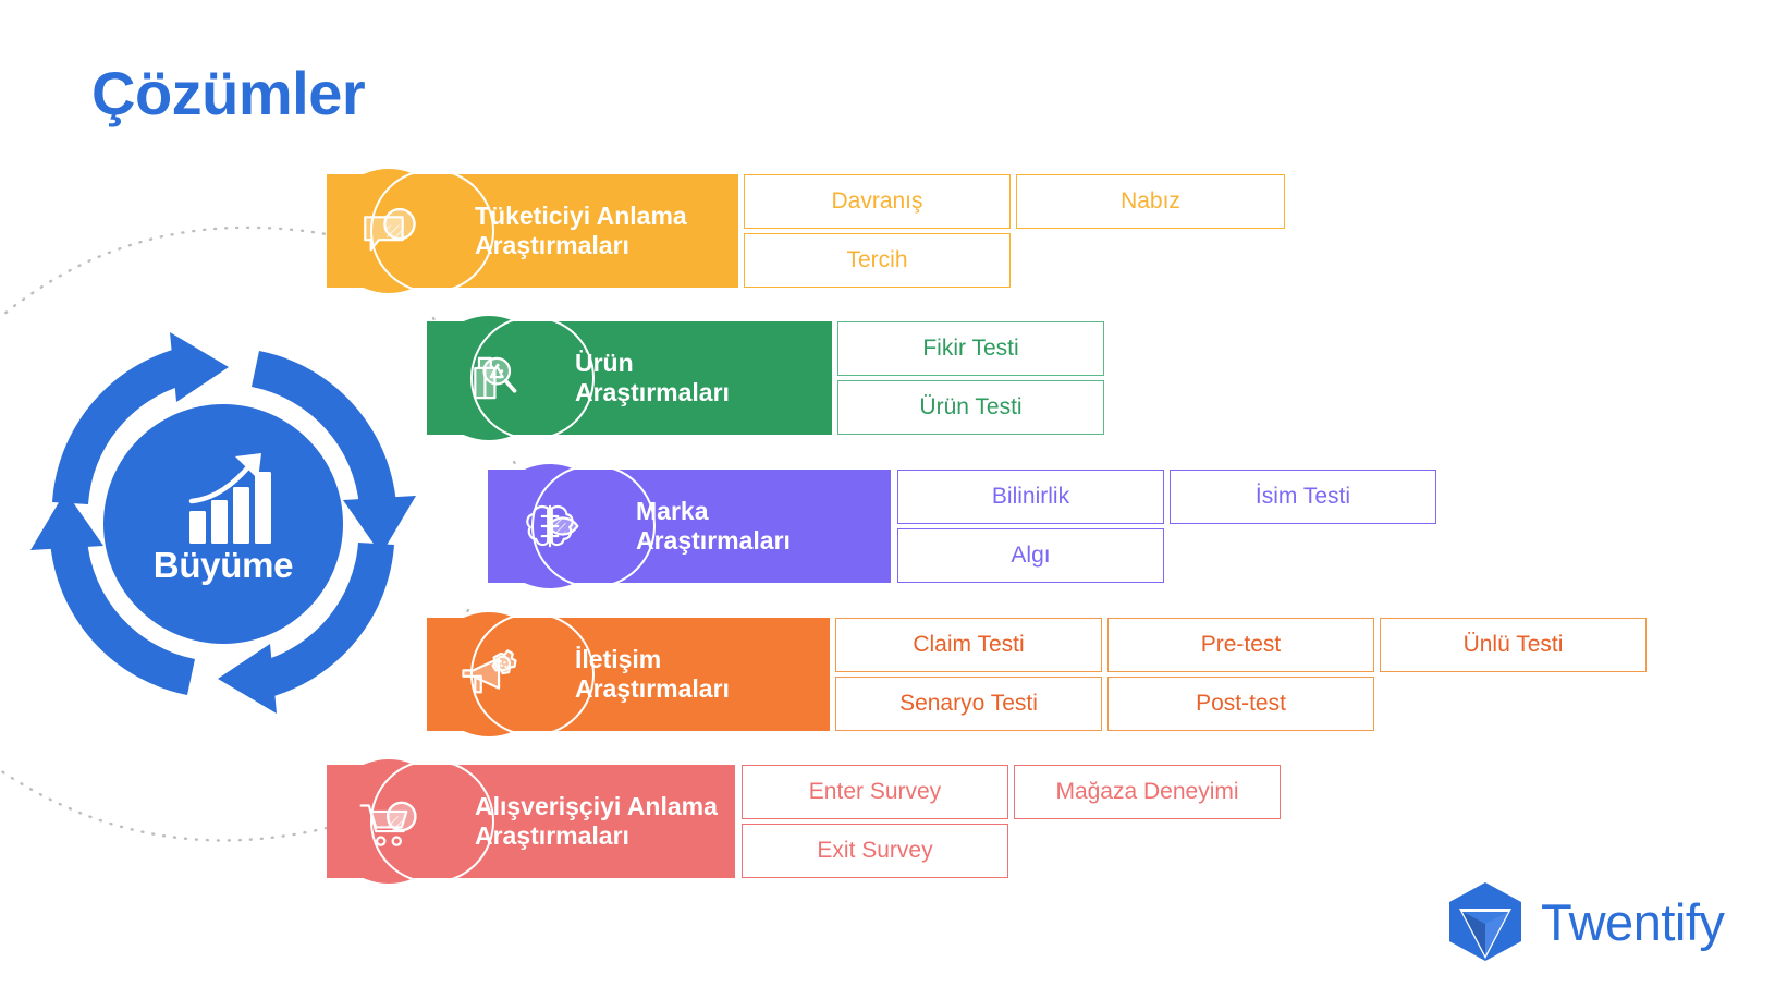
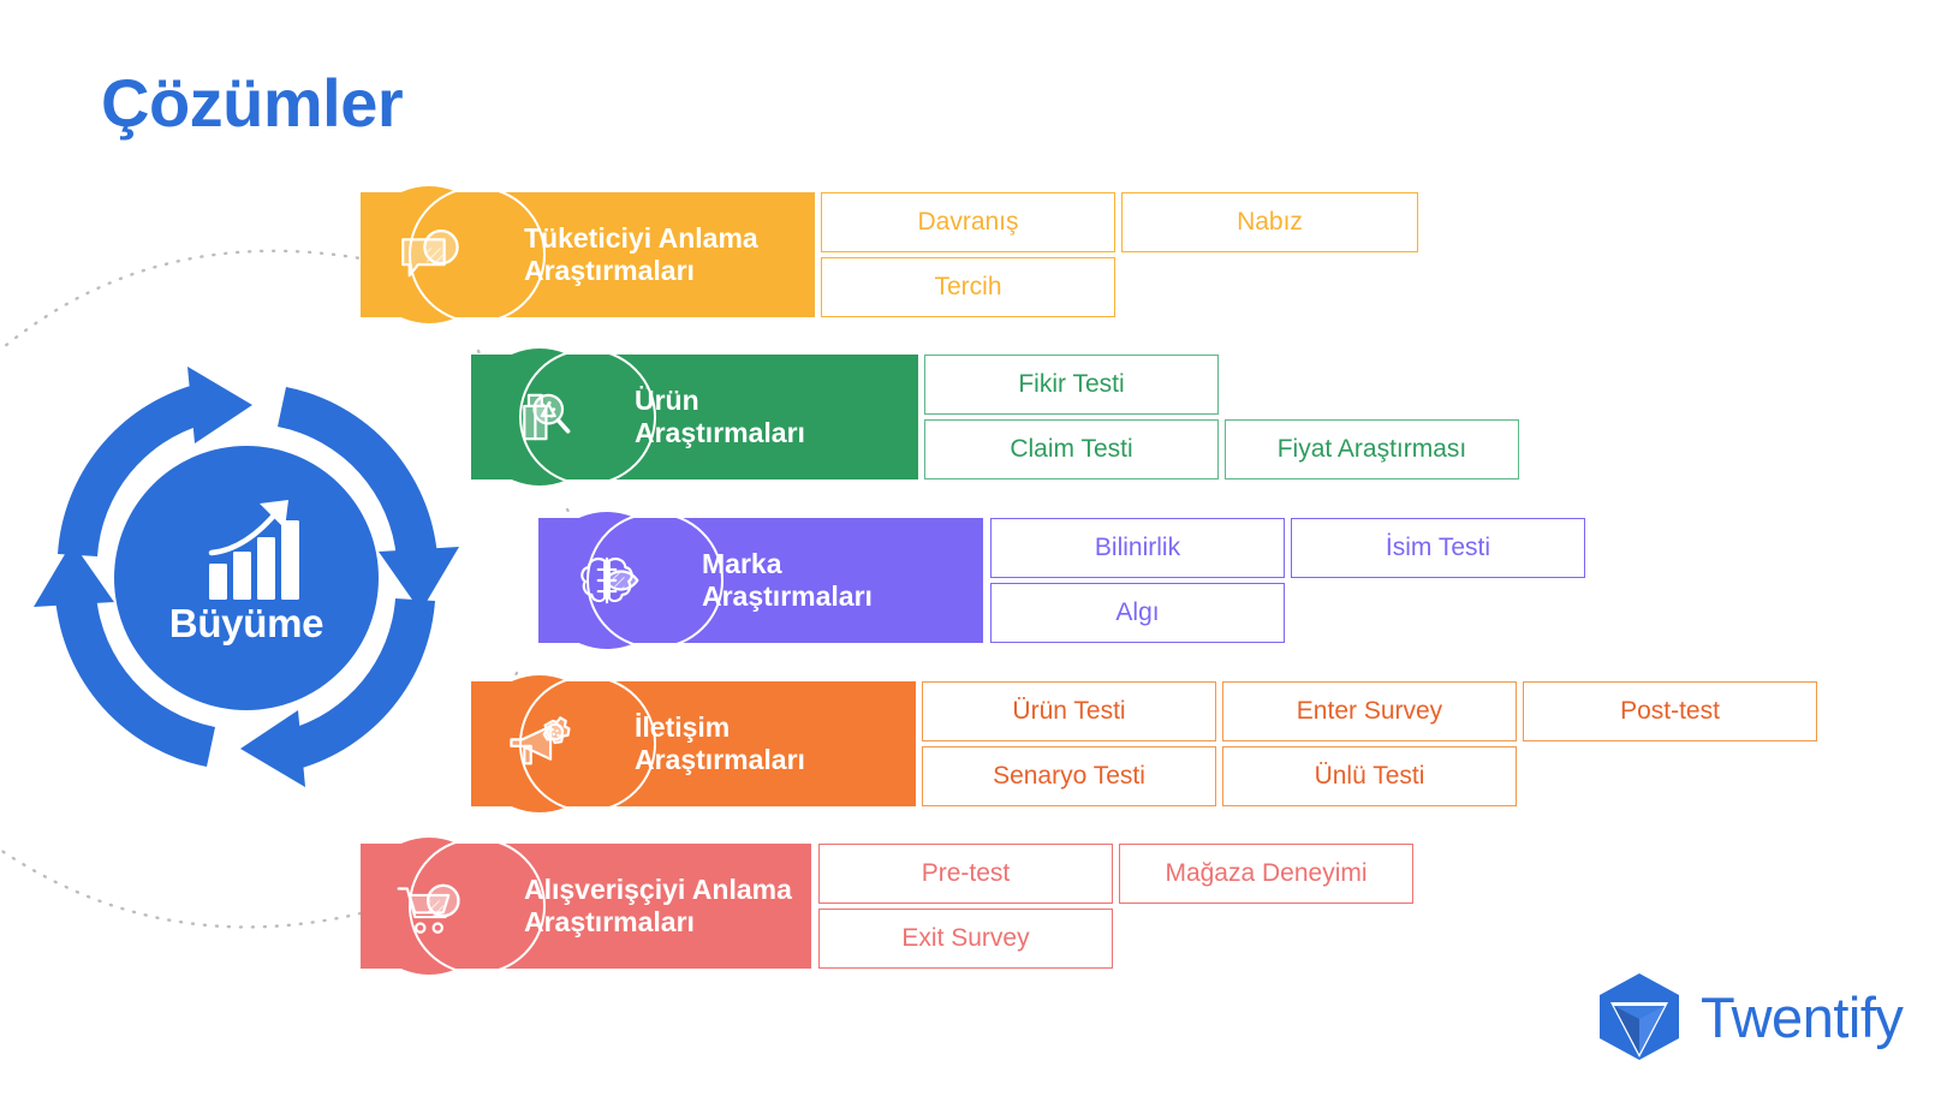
  Çözümler
  Büyüme
  Tüketiciyi Anlama
  Araştırmaları
  Davranış
  Nabız
  Tercih
  Ürün
  Araştırmaları
  Fikir Testi
- Ürün Testi
+ Claim Testi
+ Fiyat Araştırması
  Marka
  Araştırmaları
  Bilinirlik
  İsim Testi
  Algı
  İletişim
  Araştırmaları
- Claim Testi
+ Ürün Testi
- Pre-test
+ Enter Survey
- Ünlü Testi
+ Post-test
  Senaryo Testi
- Post-test
+ Ünlü Testi
  Alışverişçiyi Anlama
  Araştırmaları
- Enter Survey
+ Pre-test
  Mağaza Deneyimi
  Exit Survey
  Twentify
